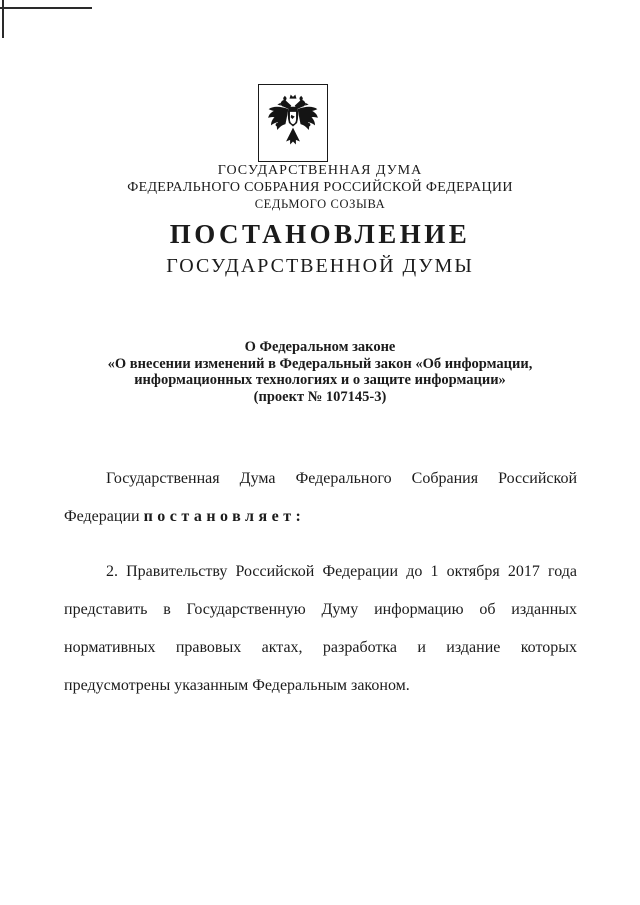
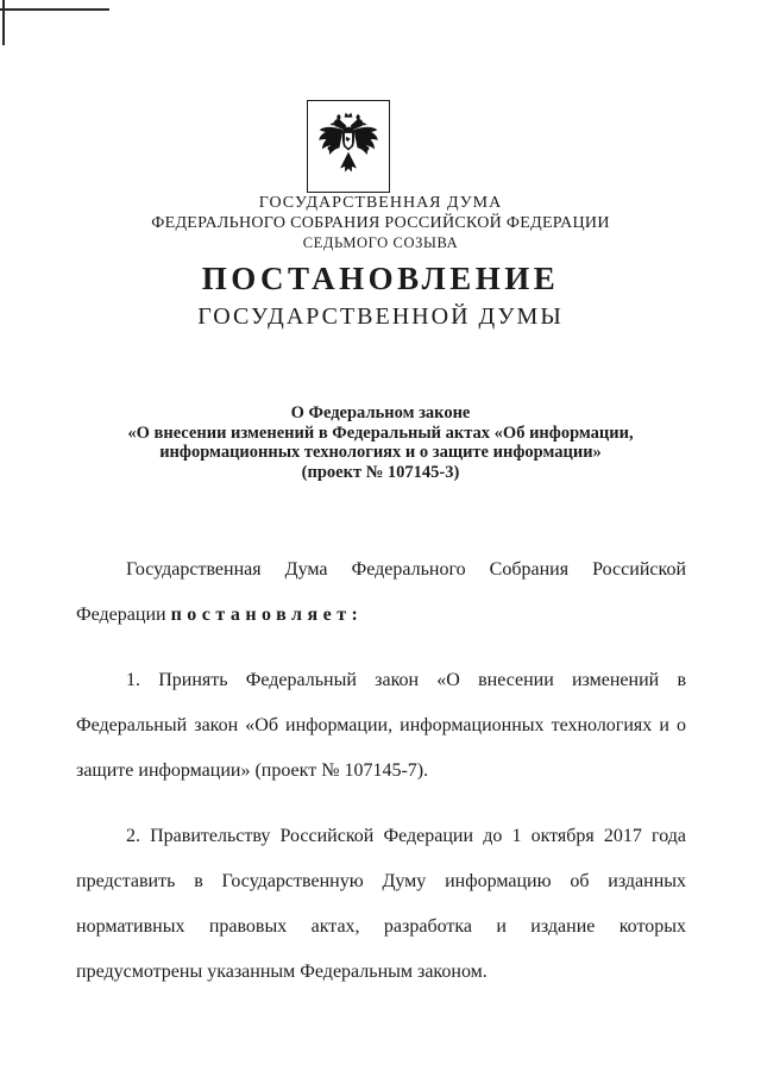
  ГОСУДАРСТВЕННАЯ ДУМА
  ФЕДЕРАЛЬНОГО СОБРАНИЯ РОССИЙСКОЙ ФЕДЕРАЦИИ
  СЕДЬМОГО СОЗЫВА
  ПОСТАНОВЛЕНИЕ
  ГОСУДАРСТВЕННОЙ ДУМЫ
  О Федеральном законе
- «О внесении изменений в Федеральный закон «Об информации,
+ «О внесении изменений в Федеральный актах «Об информации,
  информационных технологиях и о защите информации»
  (проект № 107145-3)
  Государственная Дума Федерального Собрания Российской Федерации постановляет:
+ 1. Принять Федеральный закон «О внесении изменений в Федеральный закон «Об информации, информационных технологиях и о защите информации» (проект № 107145-7).
  2. Правительству Российской Федерации до 1 октября 2017 года представить в Государственную Думу информацию об изданных нормативных правовых актах, разработка и издание которых предусмотрены указанным Федеральным законом.
